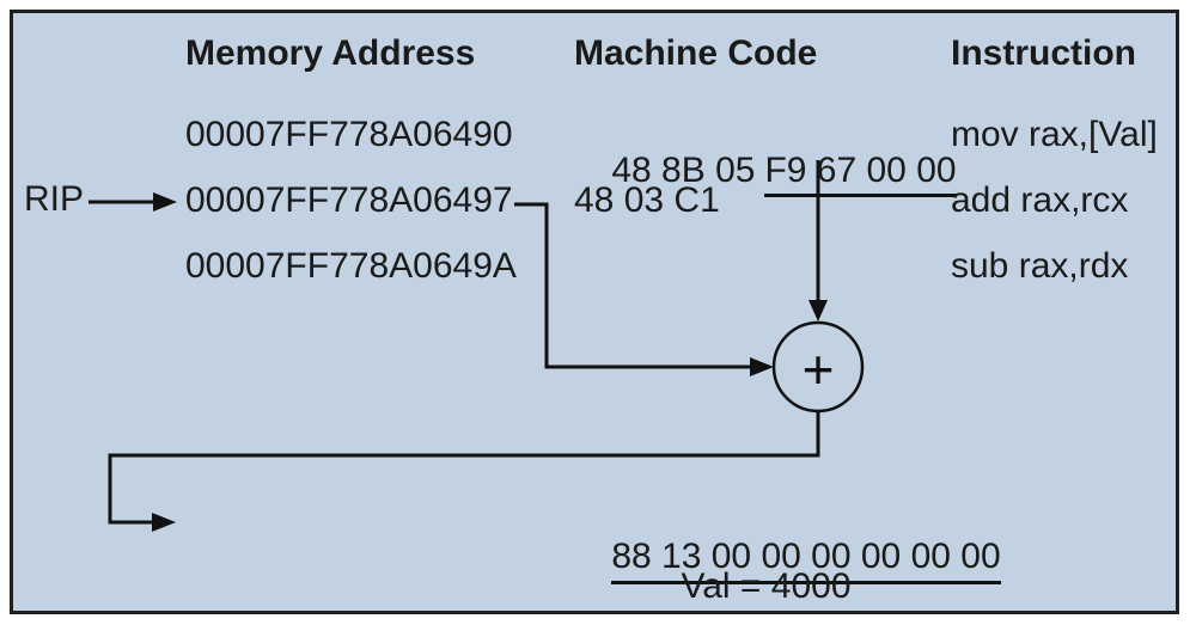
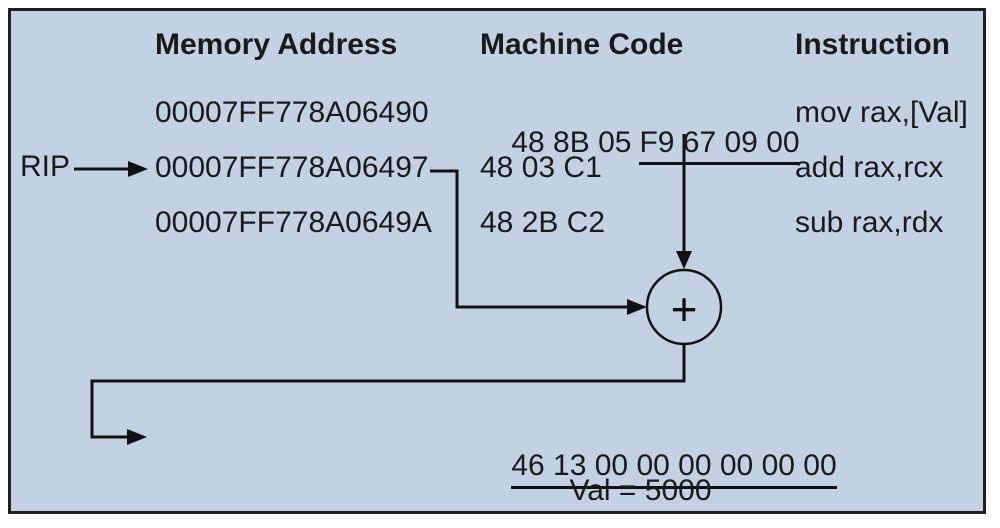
  +
  Memory Address
  Machine Code
  Instruction
  00007FF778A06490
- 48 8B 05 F9 67 00 00
+ 48 8B 05 F9 67 09 00
  mov rax,[Val]
  RIP
  00007FF778A06497
  48 03 C1
  add rax,rcx
  00007FF778A0649A
+ 48 2B C2
  sub rax,rdx
- 88 13 00 00 00 00 00 00
+ 46 13 00 00 00 00 00 00
- Val = 4000
+ Val = 5000
